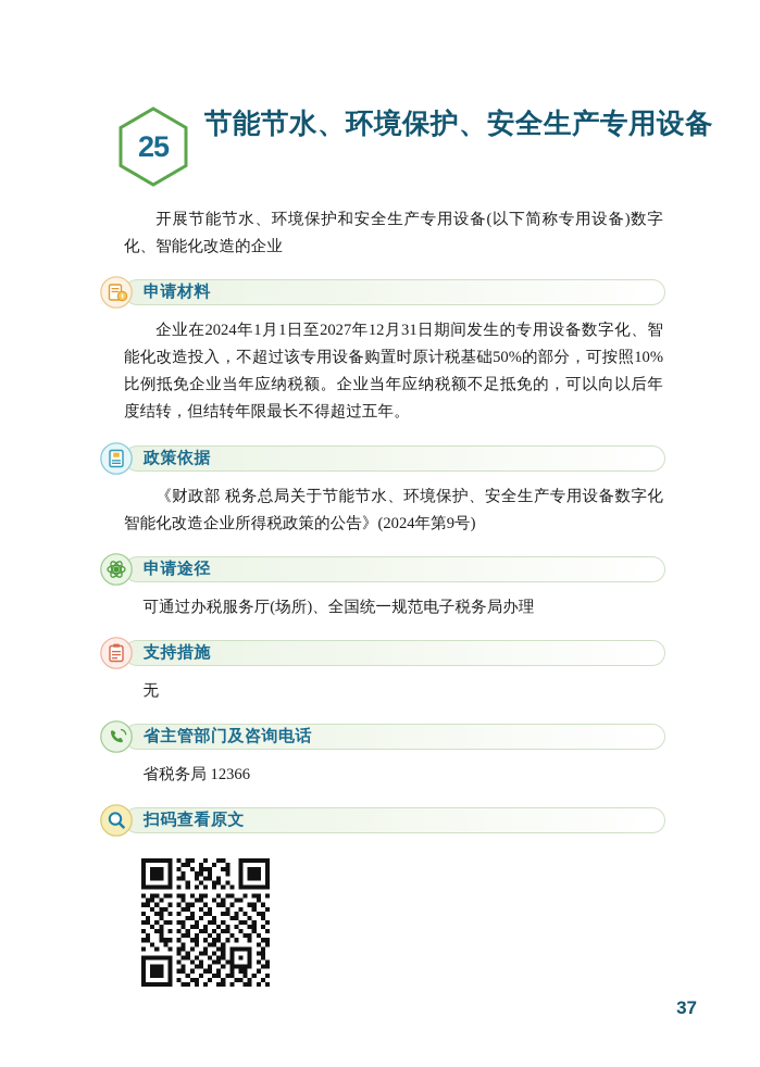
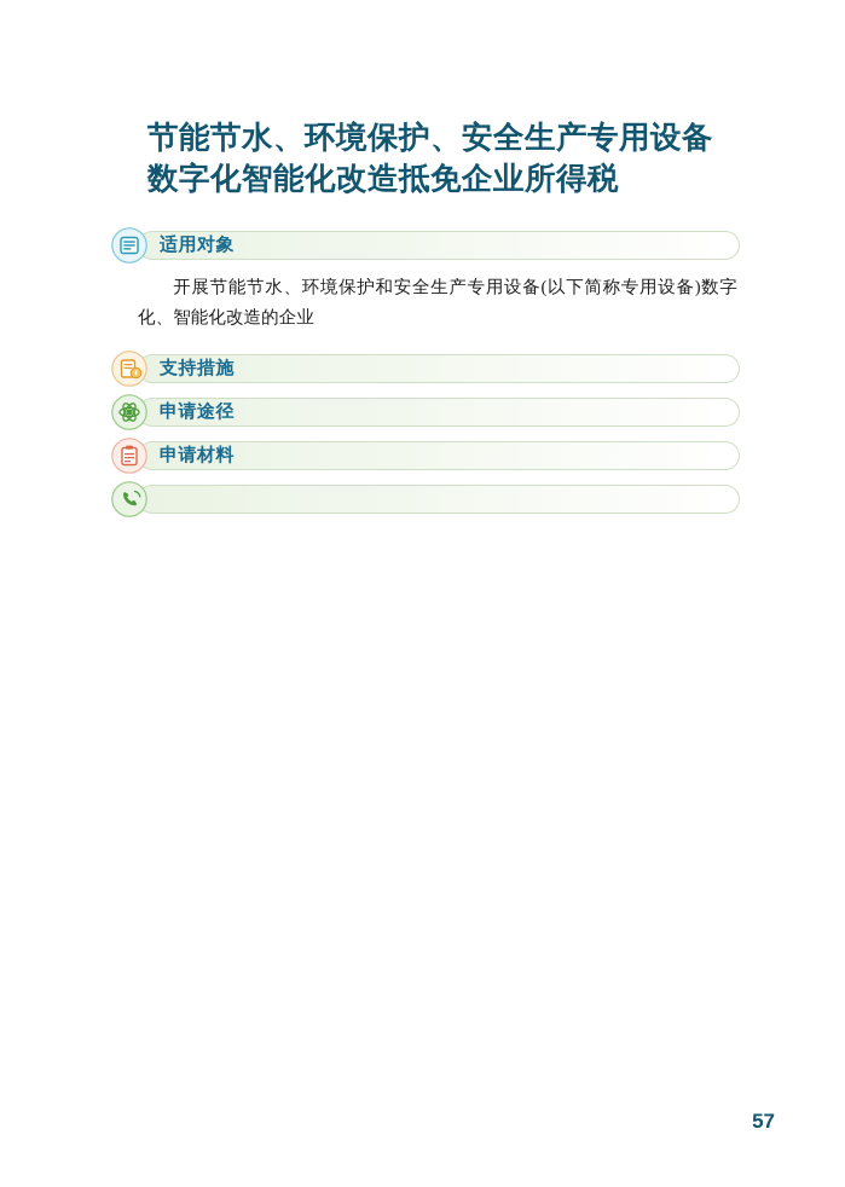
- 25
  节能节水、环境保护、安全生产专用设备
+ 数字化智能化改造抵免企业所得税
+ 适用对象
  开展节能节水、环境保护和安全生产专用设备(以下简称专用设备)数字化、智能化改造的企业
- 申请材料
+ 支持措施
- 企业在2024年1月1日至2027年12月31日期间发生的专用设备数字化、智能化改造投入，不超过该专用设备购置时原计税基础50%的部分，可按照10%比例抵免企业当年应纳税额。企业当年应纳税额不足抵免的，可以向以后年度结转，但结转年限最长不得超过五年。
- 政策依据
- 《财政部 税务总局关于节能节水、环境保护、安全生产专用设备数字化智能化改造企业所得税政策的公告》(2024年第9号)
  申请途径
- 可通过办税服务厅(场所)、全国统一规范电子税务局办理
- 支持措施
+ 申请材料
- 无
- 省主管部门及咨询电话
- 省税务局 12366
- 扫码查看原文
- 37
+ 57
